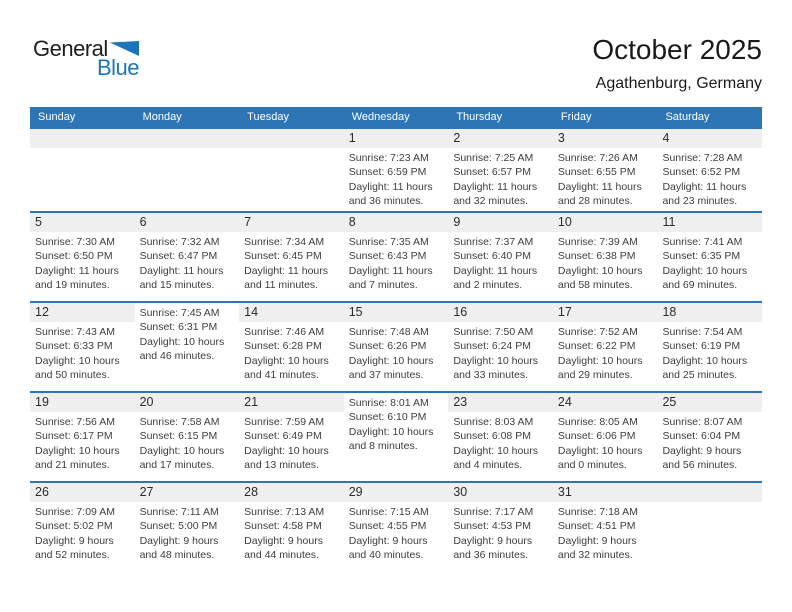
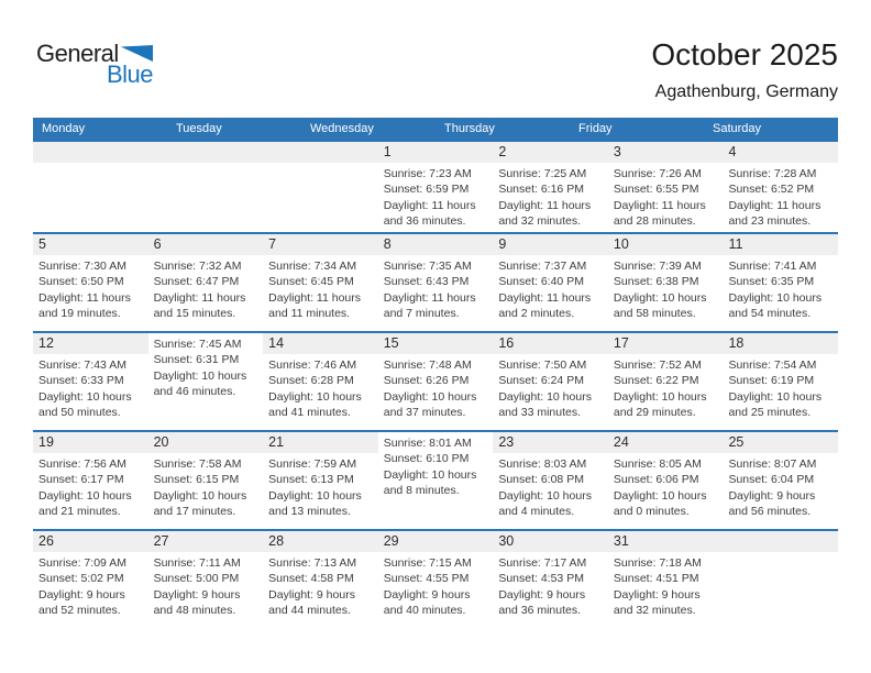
  General
  Blue
  October 2025
  Agathenburg, Germany
- Sunday
  Monday
  Tuesday
  Wednesday
  Thursday
  Friday
  Saturday
  1
  Sunrise: 7:23 AM
  Sunset: 6:59 PM
  Daylight: 11 hours
  and 36 minutes.
  2
  Sunrise: 7:25 AM
- Sunset: 6:57 PM
+ Sunset: 6:16 PM
  Daylight: 11 hours
  and 32 minutes.
  3
  Sunrise: 7:26 AM
  Sunset: 6:55 PM
  Daylight: 11 hours
  and 28 minutes.
  4
  Sunrise: 7:28 AM
  Sunset: 6:52 PM
  Daylight: 11 hours
  and 23 minutes.
  5
  Sunrise: 7:30 AM
  Sunset: 6:50 PM
  Daylight: 11 hours
  and 19 minutes.
  6
  Sunrise: 7:32 AM
  Sunset: 6:47 PM
  Daylight: 11 hours
  and 15 minutes.
  7
  Sunrise: 7:34 AM
  Sunset: 6:45 PM
  Daylight: 11 hours
  and 11 minutes.
  8
  Sunrise: 7:35 AM
  Sunset: 6:43 PM
  Daylight: 11 hours
  and 7 minutes.
  9
  Sunrise: 7:37 AM
  Sunset: 6:40 PM
  Daylight: 11 hours
  and 2 minutes.
  10
  Sunrise: 7:39 AM
  Sunset: 6:38 PM
  Daylight: 10 hours
  and 58 minutes.
  11
  Sunrise: 7:41 AM
  Sunset: 6:35 PM
  Daylight: 10 hours
- and 69 minutes.
+ and 54 minutes.
  12
  Sunrise: 7:43 AM
  Sunset: 6:33 PM
  Daylight: 10 hours
  and 50 minutes.
  Sunrise: 7:45 AM
  Sunset: 6:31 PM
  Daylight: 10 hours
  and 46 minutes.
  14
  Sunrise: 7:46 AM
  Sunset: 6:28 PM
  Daylight: 10 hours
  and 41 minutes.
  15
  Sunrise: 7:48 AM
  Sunset: 6:26 PM
  Daylight: 10 hours
  and 37 minutes.
  16
  Sunrise: 7:50 AM
  Sunset: 6:24 PM
  Daylight: 10 hours
  and 33 minutes.
  17
  Sunrise: 7:52 AM
  Sunset: 6:22 PM
  Daylight: 10 hours
  and 29 minutes.
  18
  Sunrise: 7:54 AM
  Sunset: 6:19 PM
  Daylight: 10 hours
  and 25 minutes.
  19
  Sunrise: 7:56 AM
  Sunset: 6:17 PM
  Daylight: 10 hours
  and 21 minutes.
  20
  Sunrise: 7:58 AM
  Sunset: 6:15 PM
  Daylight: 10 hours
  and 17 minutes.
  21
  Sunrise: 7:59 AM
- Sunset: 6:49 PM
+ Sunset: 6:13 PM
  Daylight: 10 hours
  and 13 minutes.
  Sunrise: 8:01 AM
  Sunset: 6:10 PM
  Daylight: 10 hours
  and 8 minutes.
  23
  Sunrise: 8:03 AM
  Sunset: 6:08 PM
  Daylight: 10 hours
  and 4 minutes.
  24
  Sunrise: 8:05 AM
  Sunset: 6:06 PM
  Daylight: 10 hours
  and 0 minutes.
  25
  Sunrise: 8:07 AM
  Sunset: 6:04 PM
  Daylight: 9 hours
  and 56 minutes.
  26
  Sunrise: 7:09 AM
  Sunset: 5:02 PM
  Daylight: 9 hours
  and 52 minutes.
  27
  Sunrise: 7:11 AM
  Sunset: 5:00 PM
  Daylight: 9 hours
  and 48 minutes.
  28
  Sunrise: 7:13 AM
  Sunset: 4:58 PM
  Daylight: 9 hours
  and 44 minutes.
  29
  Sunrise: 7:15 AM
  Sunset: 4:55 PM
  Daylight: 9 hours
  and 40 minutes.
  30
  Sunrise: 7:17 AM
  Sunset: 4:53 PM
  Daylight: 9 hours
  and 36 minutes.
  31
  Sunrise: 7:18 AM
  Sunset: 4:51 PM
  Daylight: 9 hours
  and 32 minutes.
